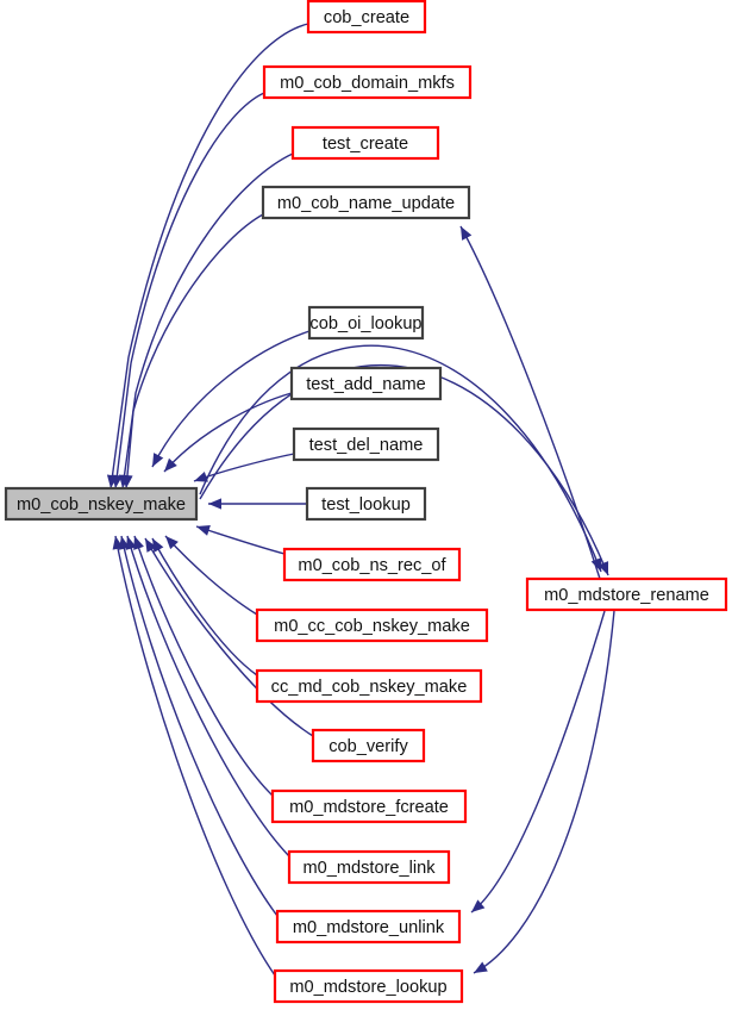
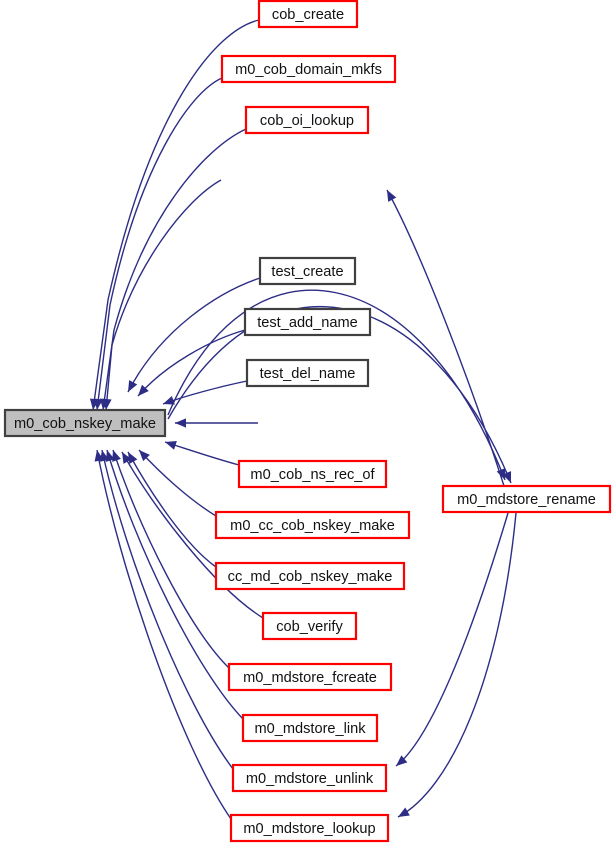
  m0_cob_nskey_make
  cob_create
  m0_cob_domain_mkfs
- test_create
+ cob_oi_lookup
- m0_cob_name_update
- cob_oi_lookup
+ test_create
  test_add_name
  test_del_name
- test_lookup
  m0_cob_ns_rec_of
  m0_cc_cob_nskey_make
  cc_md_cob_nskey_make
  cob_verify
  m0_mdstore_fcreate
  m0_mdstore_link
  m0_mdstore_unlink
  m0_mdstore_lookup
  m0_mdstore_rename
